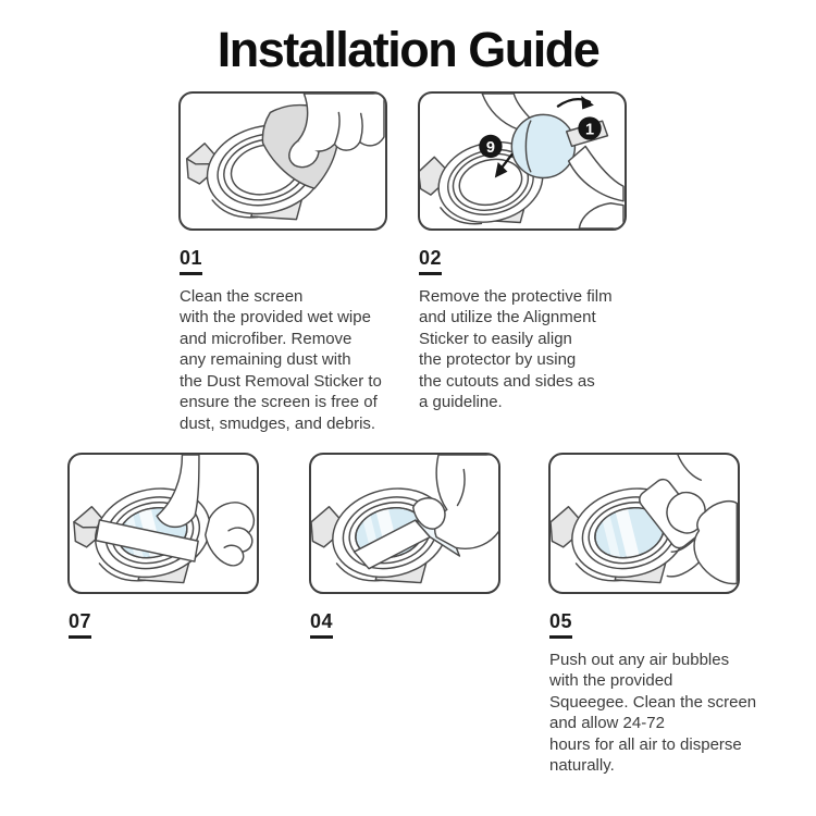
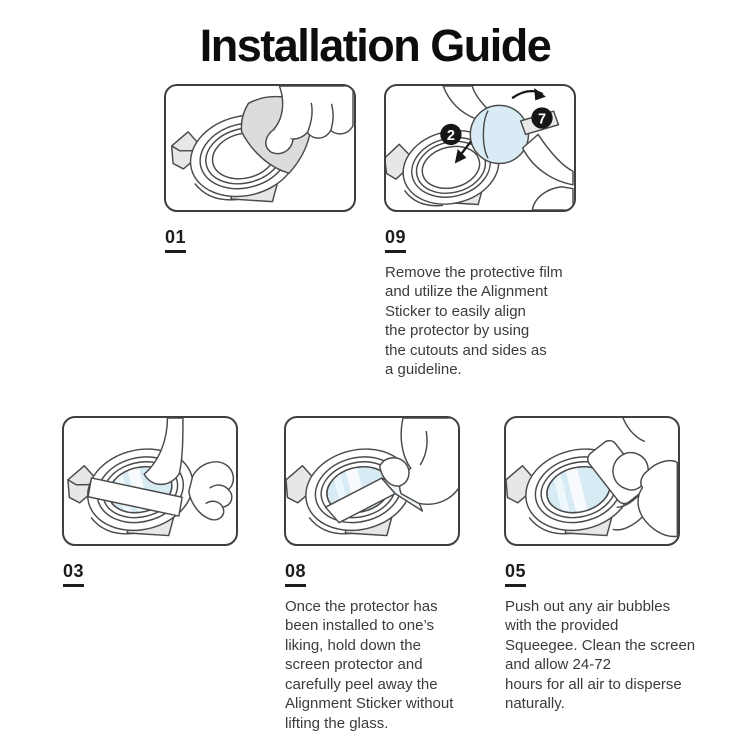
  Installation Guide
  01
- Clean the screen
- with the provided wet wipe
- and microfiber. Remove
- any remaining dust with
- the Dust Removal Sticker to
- ensure the screen is free of
- dust, smudges, and debris.
- 1
+ 7
- 9
+ 2
- 02
+ 09
  Remove the protective film
  and utilize the Alignment
  Sticker to easily align
  the protector by using
  the cutouts and sides as
  a guideline.
- 07
+ 03
- 04
+ 08
+ Once the protector has
+ been installed to one’s
+ liking, hold down the
+ screen protector and
+ carefully peel away the
+ Alignment Sticker without
+ lifting the glass.
  05
  Push out any air bubbles
  with the provided
  Squeegee. Clean the screen
  and allow 24-72
  hours for all air to disperse
  naturally.
